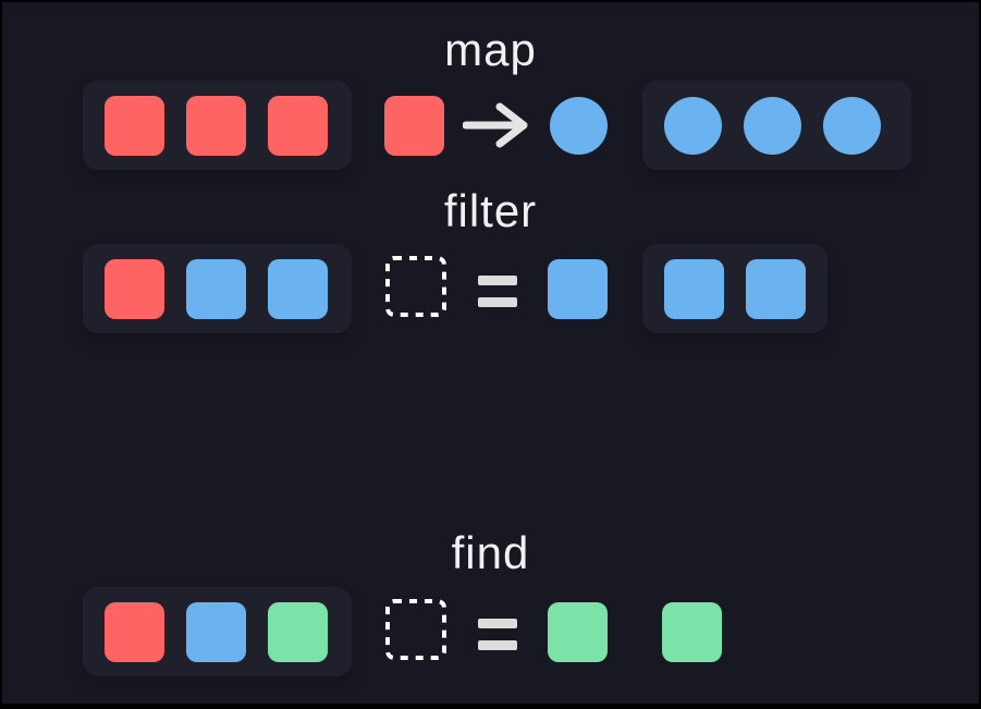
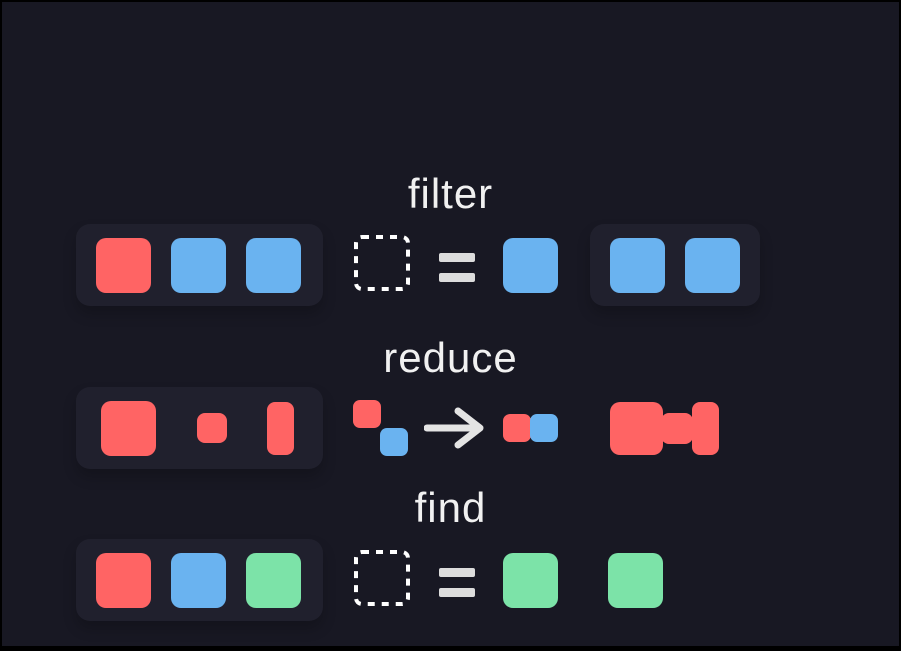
- map
  filter
+ reduce
  find
